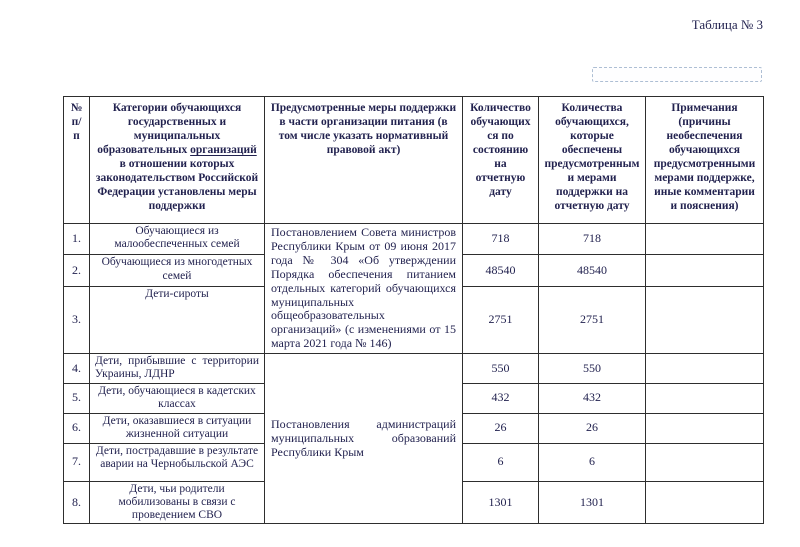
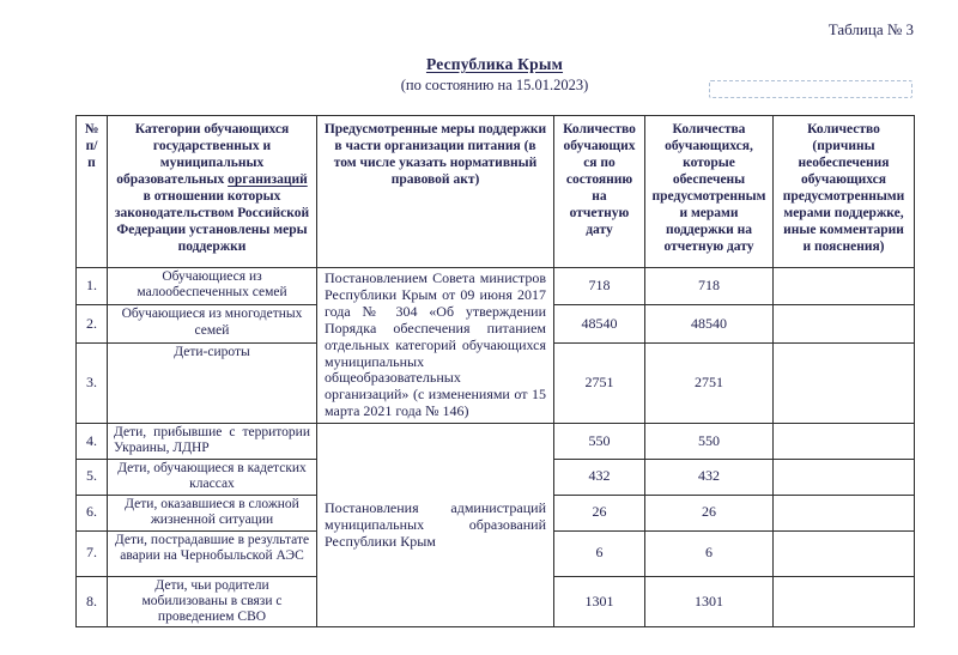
  Таблица № 3
+ Республика Крым
+ (по состоянию на 15.01.2023)
- № п/п	Категории обучающихся государственных и муниципальных образовательных организаций в отношении которых законодательством Российской Федерации установлены меры поддержки	Предусмотренные меры поддержки в части организации питания (в том числе указать нормативный правовой акт)	Количество обучающих ся по состоянию на отчетную дату	Количества обучающихся, которые обеспечены предусмотренным и мерами поддержки на отчетную дату	Примечания (причины необеспечения обучающихся предусмотренными мерами поддержке, иные комментарии и пояснения)
+ № п/п	Категории обучающихся государственных и муниципальных образовательных организаций в отношении которых законодательством Российской Федерации установлены меры поддержки	Предусмотренные меры поддержки в части организации питания (в том числе указать нормативный правовой акт)	Количество обучающих ся по состоянию на отчетную дату	Количества обучающихся, которые обеспечены предусмотренным и мерами поддержки на отчетную дату	Количество (причины необеспечения обучающихся предусмотренными мерами поддержке, иные комментарии и пояснения)
  1.	Обучающиеся из малообеспеченных семей	Постановлением Совета министров Республики Крым от 09 июня 2017 года № 304 «Об утверждении Порядка обеспечения питанием отдельных категорий обучающихся муниципальных общеобразовательных организаций» (с изменениями от 15 марта 2021 года № 146)	718	718
  2.	Обучающиеся из многодетных семей	48540	48540
  3.	Дети-сироты	2751	2751
  4.	Дети, прибывшие с территории Украины, ЛДНР	Постановления администраций муниципальных образований Республики Крым	550	550
  5.	Дети, обучающиеся в кадетских классах	432	432
- 6.	Дети, оказавшиеся в ситуации жизненной ситуации	26	26
+ 6.	Дети, оказавшиеся в сложной жизненной ситуации	26	26
  7.	Дети, пострадавшие в результате аварии на Чернобыльской АЭС	6	6
  8.	Дети, чьи родители мобилизованы в связи с проведением СВО	1301	1301
